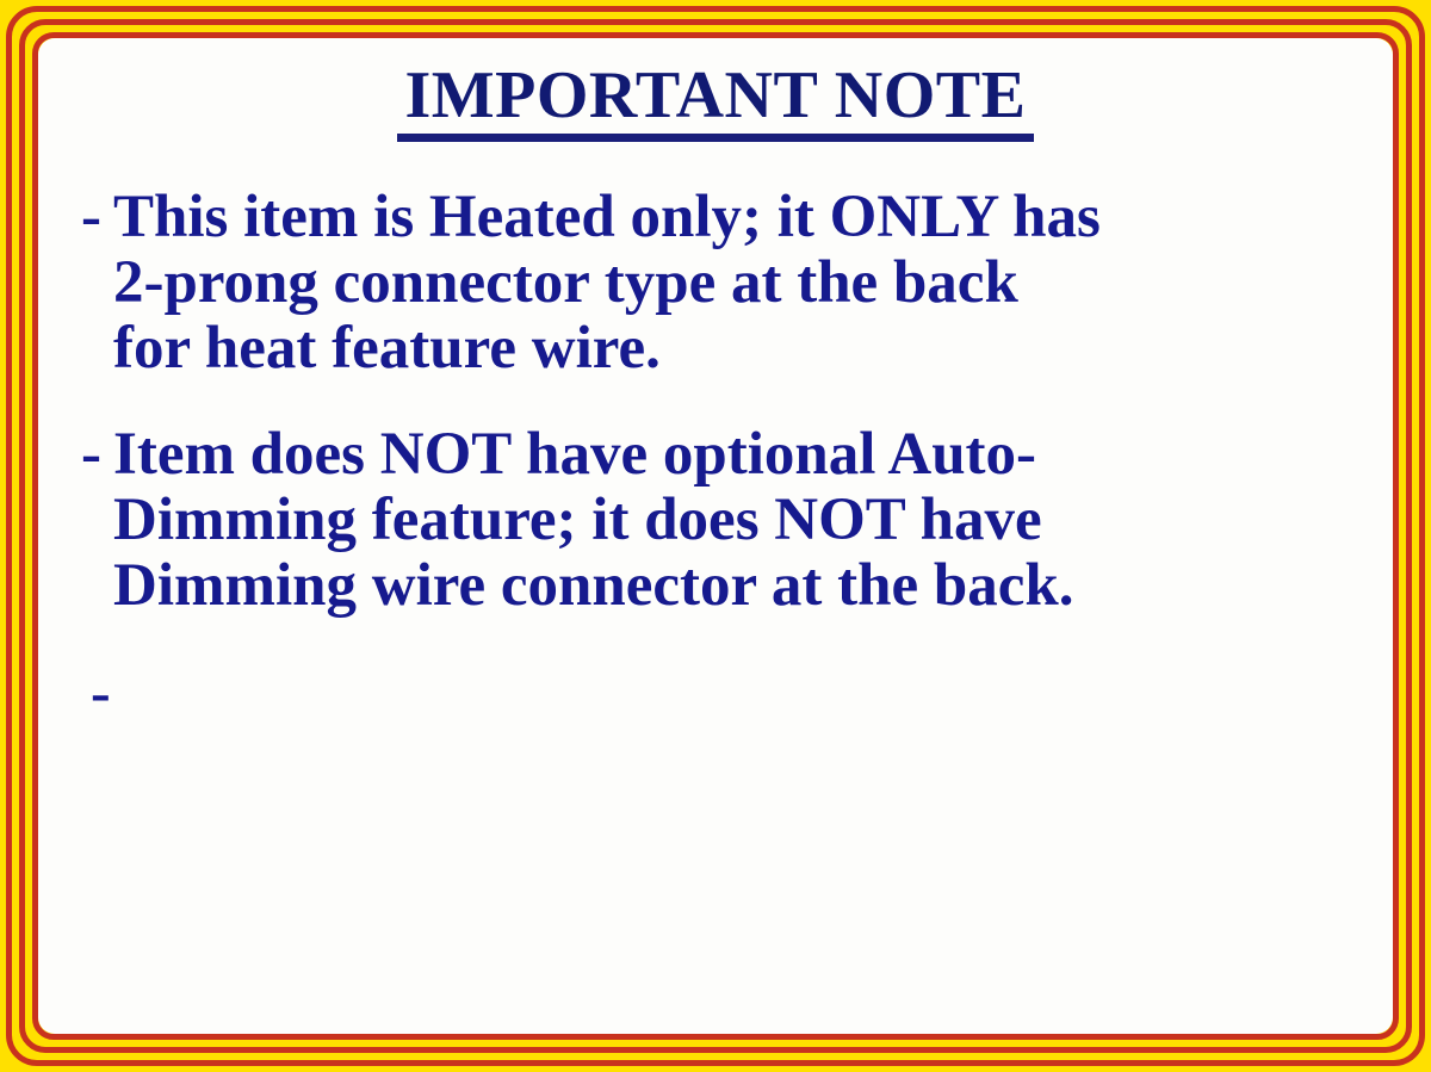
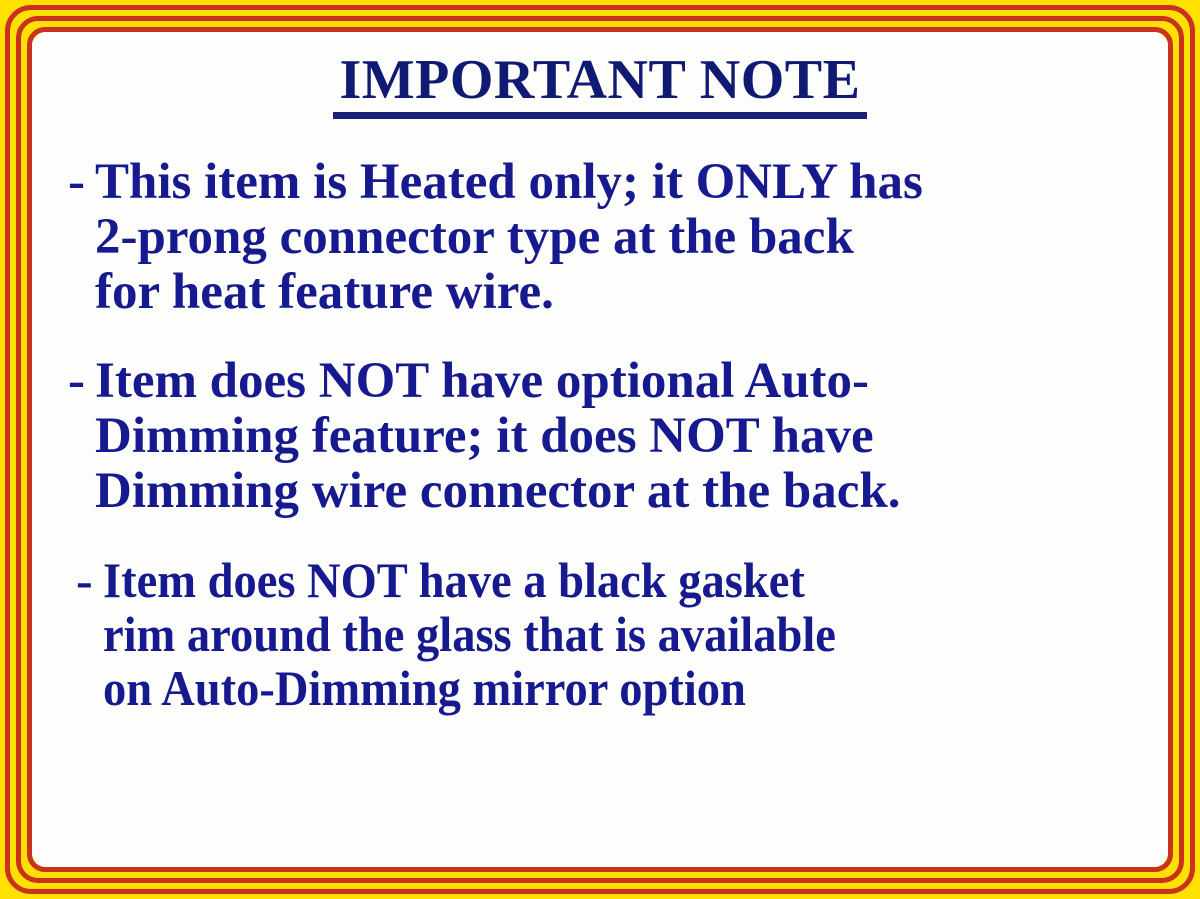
  IMPORTANT NOTE
  -
  This item is Heated only; it ONLY has
  2-prong connector type at the back
  for heat feature wire.
  -
  Item does NOT have optional Auto-
  Dimming feature; it does NOT have
  Dimming wire connector at the back.
  -
+ Item does NOT have a black gasket
+ rim around the glass that is available
+ on Auto-Dimming mirror option
